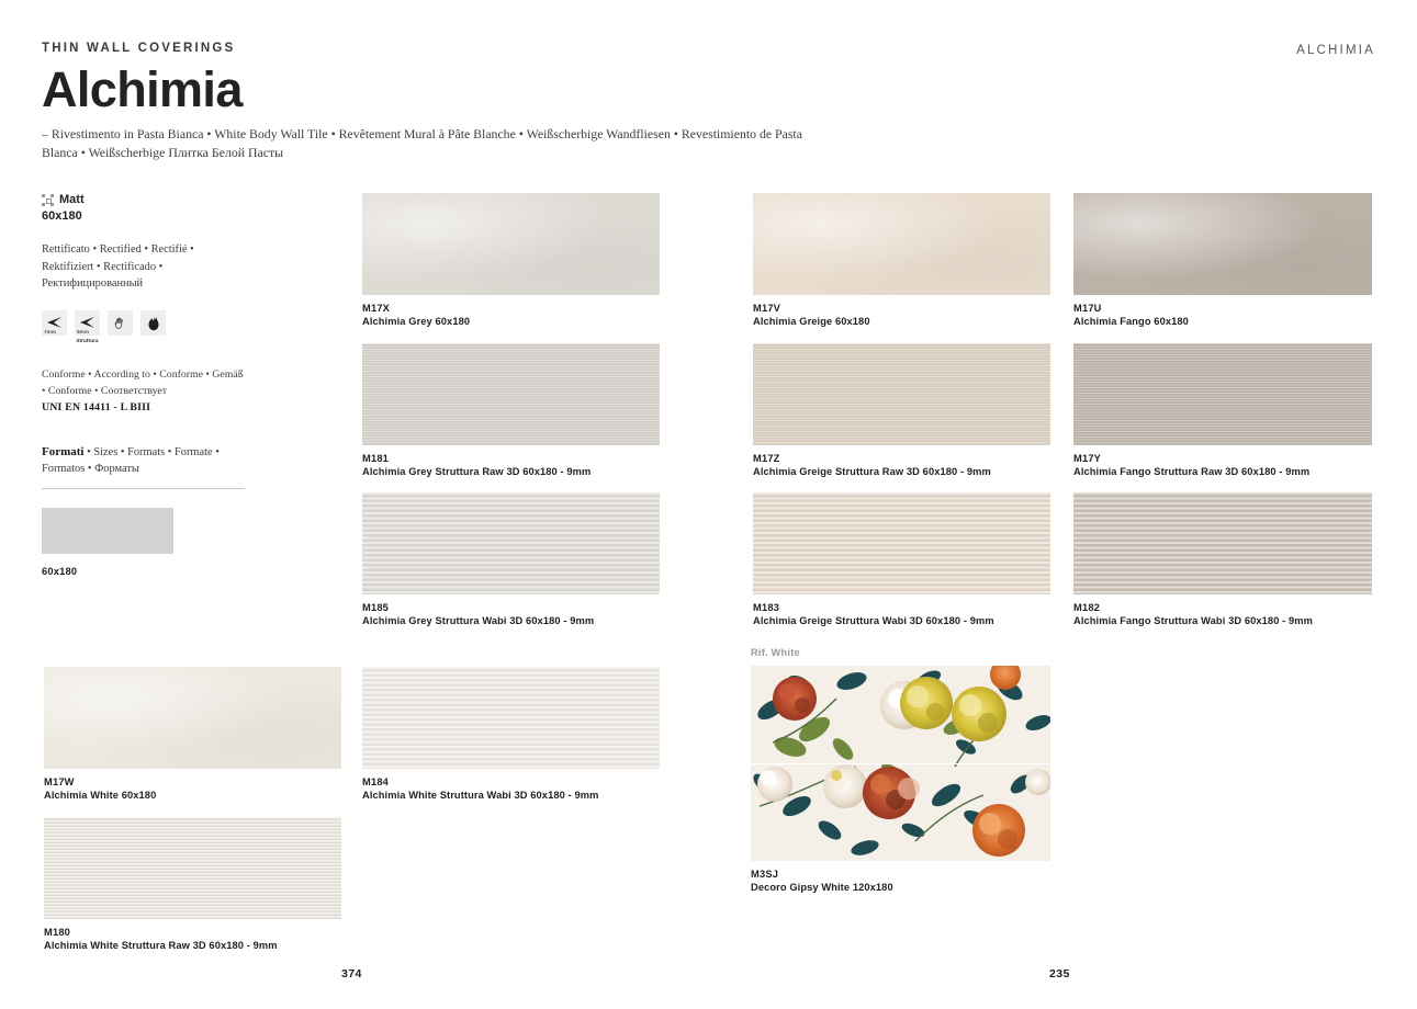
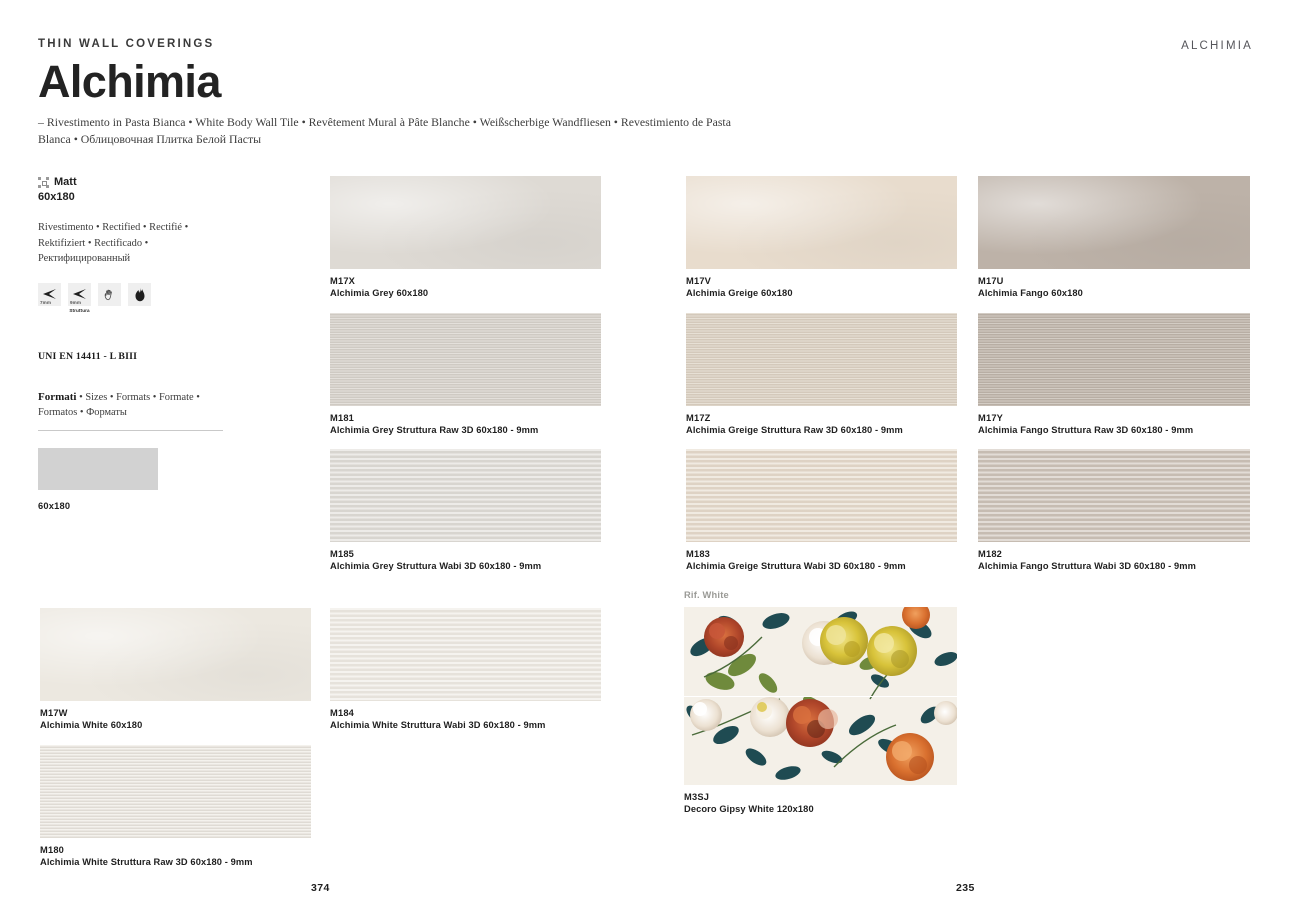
  THIN WALL COVERINGS
  ALCHIMIA
  Alchimia
- – Rivestimento in Pasta Bianca • White Body Wall Tile • Revêtement Mural à Pâte Blanche • Weißscherbige Wandfliesen • Revestimiento de Pasta Blanca • Weißscherbige Плитка Белой Пасты
+ – Rivestimento in Pasta Bianca • White Body Wall Tile • Revêtement Mural à Pâte Blanche • Weißscherbige Wandfliesen • Revestimiento de Pasta Blanca • Облицовочная Плитка Белой Пасты
  Matt
  60x180
- Rettificato • Rectified • Rectifié • Rektifiziert • Rectificado • Ректифицированный
+ Rivestimento • Rectified • Rectifié • Rektifiziert • Rectificado • Ректифицированный
- Conforme • According to • Conforme • Gemäß • Conforme • Соответствует
  UNI EN 14411 - L BIII
  Formati • Sizes • Formats • Formate • Formatos • Форматы
  60x180
  M17X
  Alchimia Grey 60x180
  M17V
  Alchimia Greige 60x180
  M17U
  Alchimia Fango 60x180
  M181
  Alchimia Grey Struttura Raw 3D 60x180 - 9mm
  M17Z
  Alchimia Greige Struttura Raw 3D 60x180 - 9mm
  M17Y
  Alchimia Fango Struttura Raw 3D 60x180 - 9mm
  M185
  Alchimia Grey Struttura Wabi 3D 60x180 - 9mm
  M183
  Alchimia Greige Struttura Wabi 3D 60x180 - 9mm
  M182
  Alchimia Fango Struttura Wabi 3D 60x180 - 9mm
  M17W
  Alchimia White 60x180
  M184
  Alchimia White Struttura Wabi 3D 60x180 - 9mm
  M180
  Alchimia White Struttura Raw 3D 60x180 - 9mm
  Rif. White
  M3SJ
  Decoro Gipsy White 120x180
  374
  235
